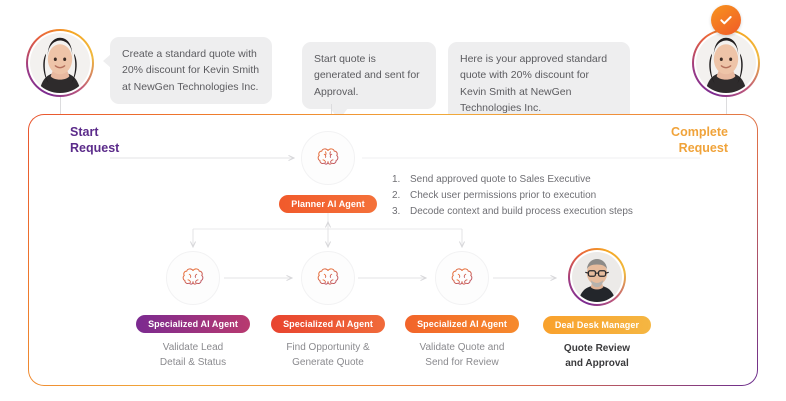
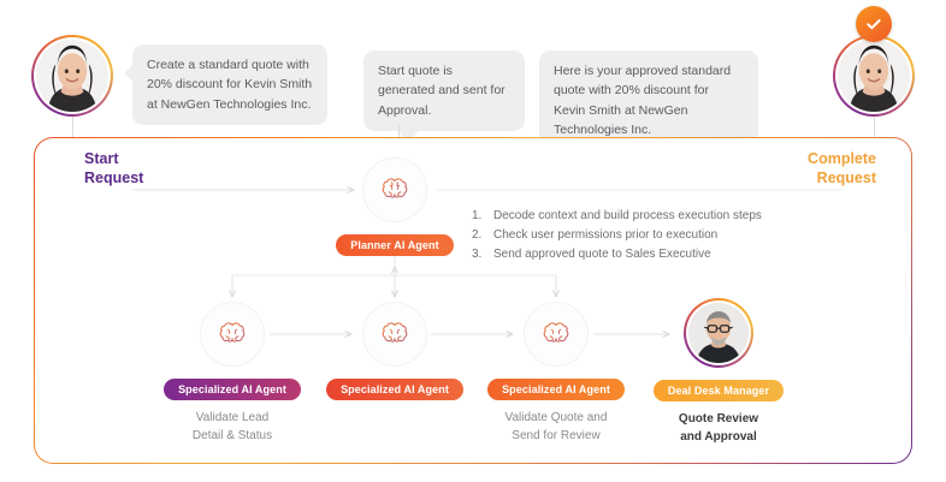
  Create a standard quote with 20% discount for Kevin Smith at NewGen Technologies Inc.
  Start quote is generated and sent for Approval.
  Here is your approved standard quote with 20% discount for Kevin Smith at NewGen Technologies Inc.
  Start
  Request
  Complete
  Request
  Planner AI Agent
  1.
- Send approved quote to Sales Executive
+ Decode context and build process execution steps
  2.
  Check user permissions prior to execution
  3.
- Decode context and build process execution steps
+ Send approved quote to Sales Executive
  Specialized AI Agent
  Validate Lead
  Detail & Status
  Specialized AI Agent
- Find Opportunity &
- Generate Quote
  Specialized AI Agent
  Validate Quote and
  Send for Review
  Deal Desk Manager
  Quote Review
  and Approval
